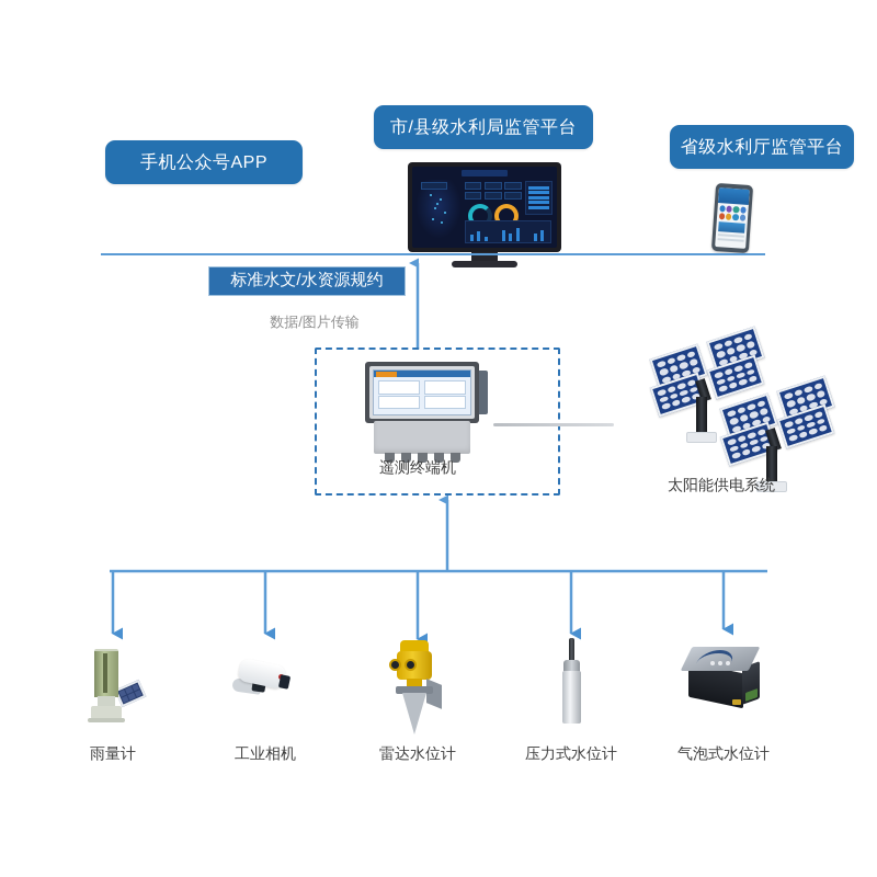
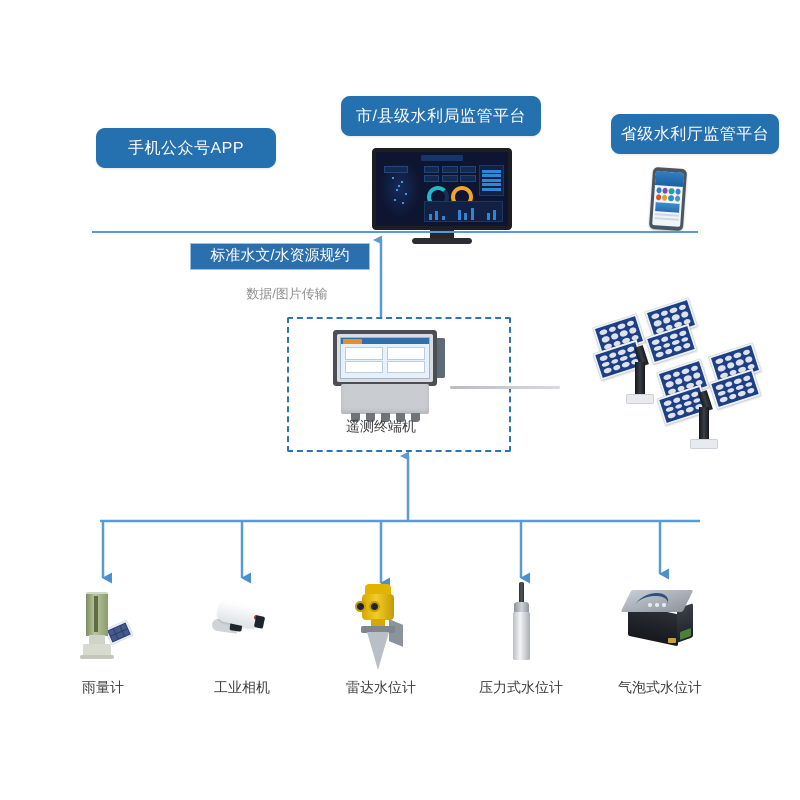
  手机公众号APP
  市/县级水利局监管平台
  省级水利厅监管平台
  标准水文/水资源规约
  数据/图片传输
  遥测终端机
- 太阳能供电系统
  雨量计
  工业相机
  雷达水位计
  压力式水位计
  气泡式水位计
